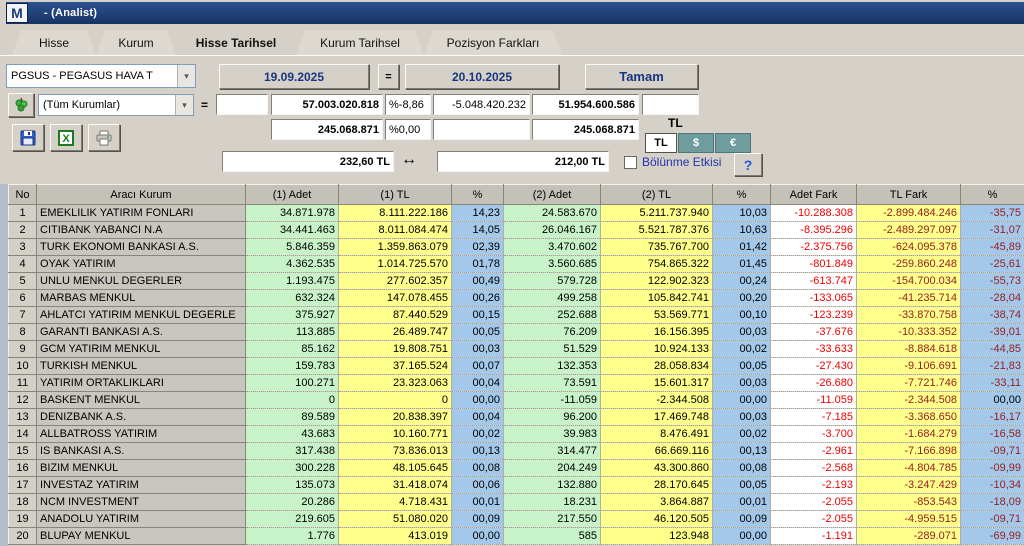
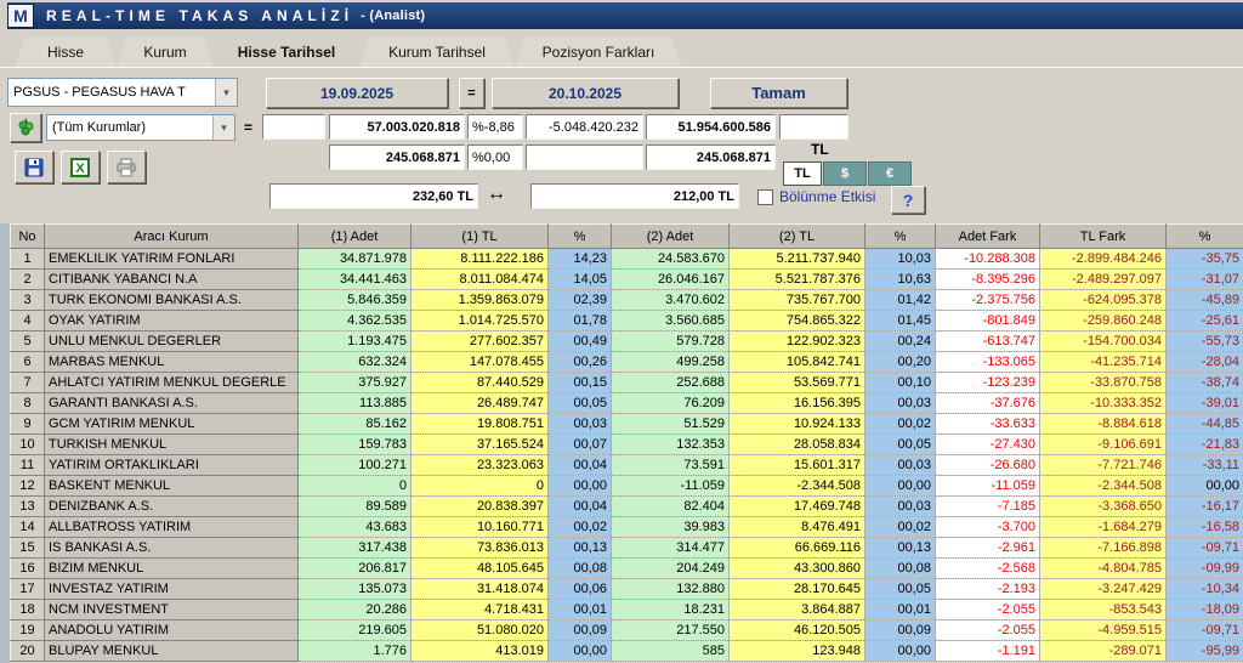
  M
+ REAL-TIME TAKAS ANALİZİ
  - (Analist)
  Hisse
  Kurum
  Hisse Tarihsel
  Kurum Tarihsel
  Pozisyon Farkları
  PGSUS - PEGASUS HAVA T
  ▾
  19.09.2025
  =
  20.10.2025
  Tamam
  (Tüm Kurumlar)
  ▾
  =
  57.003.020.818
  %-8,86
  -5.048.420.232
  51.954.600.586
  245.068.871
  %0,00
  245.068.871
  TL
  X
  TL
  $
  €
  232,60 TL
  ↔
  212,00 TL
  Bölünme Etkisi
  ?
  No	Aracı Kurum	(1) Adet	(1) TL	%	(2) Adet	(2) TL	%	Adet Fark	TL Fark	%
  1	EMEKLILIK YATIRIM FONLARI	34.871.978	8.111.222.186	14,23	24.583.670	5.211.737.940	10,03	-10.288.308	-2.899.484.246	-35,75
  2	CITIBANK YABANCI N.A	34.441.463	8.011.084.474	14,05	26.046.167	5.521.787.376	10,63	-8.395.296	-2.489.297.097	-31,07
  3	TURK EKONOMI BANKASI A.S.	5.846.359	1.359.863.079	02,39	3.470.602	735.767.700	01,42	-2.375.756	-624.095.378	-45,89
  4	OYAK YATIRIM	4.362.535	1.014.725.570	01,78	3.560.685	754.865.322	01,45	-801.849	-259.860.248	-25,61
  5	UNLU MENKUL DEGERLER	1.193.475	277.602.357	00,49	579.728	122.902.323	00,24	-613.747	-154.700.034	-55,73
  6	MARBAS MENKUL	632.324	147.078.455	00,26	499.258	105.842.741	00,20	-133.065	-41.235.714	-28,04
  7	AHLATCI YATIRIM MENKUL DEGERLE	375.927	87.440.529	00,15	252.688	53.569.771	00,10	-123.239	-33.870.758	-38,74
  8	GARANTI BANKASI A.S.	113.885	26.489.747	00,05	76.209	16.156.395	00,03	-37.676	-10.333.352	-39,01
  9	GCM YATIRIM MENKUL	85.162	19.808.751	00,03	51.529	10.924.133	00,02	-33.633	-8.884.618	-44,85
  10	TURKISH MENKUL	159.783	37.165.524	00,07	132.353	28.058.834	00,05	-27.430	-9.106.691	-21,83
  11	YATIRIM ORTAKLIKLARI	100.271	23.323.063	00,04	73.591	15.601.317	00,03	-26.680	-7.721.746	-33,11
  12	BASKENT MENKUL	0	0	00,00	-11.059	-2.344.508	00,00	-11.059	-2.344.508	00,00
- 13	DENIZBANK A.S.	89.589	20.838.397	00,04	96.200	17.469.748	00,03	-7.185	-3.368.650	-16,17
+ 13	DENIZBANK A.S.	89.589	20.838.397	00,04	82.404	17.469.748	00,03	-7.185	-3.368.650	-16,17
  14	ALLBATROSS YATIRIM	43.683	10.160.771	00,02	39.983	8.476.491	00,02	-3.700	-1.684.279	-16,58
  15	IS BANKASI A.S.	317.438	73.836.013	00,13	314.477	66.669.116	00,13	-2.961	-7.166.898	-09,71
- 16	BIZIM MENKUL	300.228	48.105.645	00,08	204.249	43.300.860	00,08	-2.568	-4.804.785	-09,99
+ 16	BIZIM MENKUL	206.817	48.105.645	00,08	204.249	43.300.860	00,08	-2.568	-4.804.785	-09,99
  17	INVESTAZ YATIRIM	135.073	31.418.074	00,06	132.880	28.170.645	00,05	-2.193	-3.247.429	-10,34
  18	NCM INVESTMENT	20.286	4.718.431	00,01	18.231	3.864.887	00,01	-2.055	-853.543	-18,09
  19	ANADOLU YATIRIM	219.605	51.080.020	00,09	217.550	46.120.505	00,09	-2.055	-4.959.515	-09,71
- 20	BLUPAY MENKUL	1.776	413.019	00,00	585	123.948	00,00	-1.191	-289.071	-69,99
+ 20	BLUPAY MENKUL	1.776	413.019	00,00	585	123.948	00,00	-1.191	-289.071	-95,99
